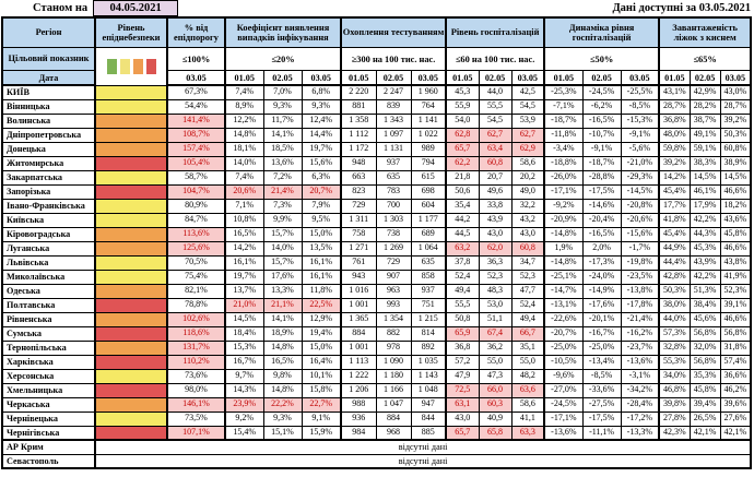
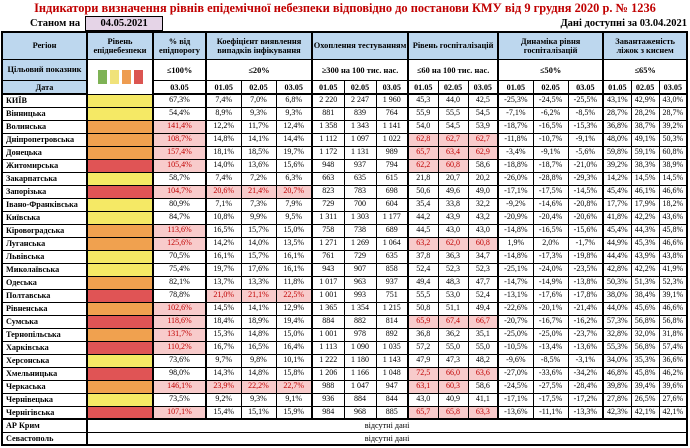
+ Індикатори визначення рівнів епідемічної небезпеки відповідно до постанови КМУ від 9 грудня 2020 р. № 1236
  Станом на
  04.05.2021
- Дані доступні за 03.05.2021
+ Дані доступні за 03.04.2021
  Регіон	Рівень епіднебезпеки	% від епідпорогу	Коефіцієнт виявлення випадків інфікування	Охоплення тестуванням	Рівень госпіталізацій	Динаміка рівня госпіталізацій	Завантаженість ліжок з киснем
  Цільовий показник		≤100%	≤20%	≥300 на 100 тис. нас.	≤60 на 100 тис. нас.	≤50%	≤65%
  Дата	03.05	01.05	02.05	03.05	01.05	02.05	03.05	01.05	02.05	03.05	01.05	02.05	03.05	01.05	02.05	03.05
  КИЇВ		67,3%	7,4%	7,0%	6,8%	2 220	2 247	1 960	45,3	44,0	42,5	-25,3%	-24,5%	-25,5%	43,1%	42,9%	43,0%
  Вінницька		54,4%	8,9%	9,3%	9,3%	881	839	764	55,9	55,5	54,5	-7,1%	-6,2%	-8,5%	28,7%	28,2%	28,7%
  Волинська		141,4%	12,2%	11,7%	12,4%	1 358	1 343	1 141	54,0	54,5	53,9	-18,7%	-16,5%	-15,3%	36,8%	38,7%	39,2%
  Дніпропетровська		108,7%	14,8%	14,1%	14,4%	1 112	1 097	1 022	62,8	62,7	62,7	-11,8%	-10,7%	-9,1%	48,0%	49,1%	50,3%
  Донецька		157,4%	18,1%	18,5%	19,7%	1 172	1 131	989	65,7	63,4	62,9	-3,4%	-9,1%	-5,6%	59,8%	59,1%	60,8%
  Житомирська		105,4%	14,0%	13,6%	15,6%	948	937	794	62,2	60,8	58,6	-18,8%	-18,7%	-21,0%	39,2%	38,3%	38,9%
  Закарпатська		58,7%	7,4%	7,2%	6,3%	663	635	615	21,8	20,7	20,2	-26,0%	-28,8%	-29,3%	14,2%	14,5%	14,5%
  Запорізька		104,7%	20,6%	21,4%	20,7%	823	783	698	50,6	49,6	49,0	-17,1%	-17,5%	-14,5%	45,4%	46,1%	46,6%
  Івано-Франківська		80,9%	7,1%	7,3%	7,9%	729	700	604	35,4	33,8	32,2	-9,2%	-14,6%	-20,8%	17,7%	17,9%	18,2%
  Київська		84,7%	10,8%	9,9%	9,5%	1 311	1 303	1 177	44,2	43,9	43,2	-20,9%	-20,4%	-20,6%	41,8%	42,2%	43,6%
  Кіровоградська		113,6%	16,5%	15,7%	15,0%	758	738	689	44,5	43,0	43,0	-14,8%	-16,5%	-15,6%	45,4%	44,3%	45,8%
  Луганська		125,6%	14,2%	14,0%	13,5%	1 271	1 269	1 064	63,2	62,0	60,8	1,9%	2,0%	-1,7%	44,9%	45,3%	46,6%
  Львівська		70,5%	16,1%	15,7%	16,1%	761	729	635	37,8	36,3	34,7	-14,8%	-17,3%	-19,8%	44,4%	43,9%	43,8%
  Миколаївська		75,4%	19,7%	17,6%	16,1%	943	907	858	52,4	52,3	52,3	-25,1%	-24,0%	-23,5%	42,8%	42,2%	41,9%
- Одеська		82,1%	13,7%	13,3%	11,8%	1 016	963	937	49,4	48,3	47,7	-14,7%	-14,9%	-13,8%	50,3%	51,3%	52,3%
+ Одеська		82,1%	13,7%	13,3%	11,8%	1 017	963	937	49,4	48,3	47,7	-14,7%	-14,9%	-13,8%	50,3%	51,3%	52,3%
  Полтавська		78,8%	21,0%	21,1%	22,5%	1 001	993	751	55,5	53,0	52,4	-13,1%	-17,6%	-17,8%	38,0%	38,4%	39,1%
  Рівненська		102,6%	14,5%	14,1%	12,9%	1 365	1 354	1 215	50,8	51,1	49,4	-22,6%	-20,1%	-21,4%	44,0%	45,6%	46,6%
  Сумська		118,6%	18,4%	18,9%	19,4%	884	882	814	65,9	67,4	66,7	-20,7%	-16,7%	-16,2%	57,3%	56,8%	56,8%
  Тернопільська		131,7%	15,3%	14,8%	15,0%	1 001	978	892	36,8	36,2	35,1	-25,0%	-25,0%	-23,7%	32,8%	32,0%	31,8%
  Харківська		110,2%	16,7%	16,5%	16,4%	1 113	1 090	1 035	57,2	55,0	55,0	-10,5%	-13,4%	-13,6%	55,3%	56,8%	57,4%
  Херсонська		73,6%	9,7%	9,8%	10,1%	1 222	1 180	1 143	47,9	47,3	48,2	-9,6%	-8,5%	-3,1%	34,0%	35,3%	36,6%
  Хмельницька		98,0%	14,3%	14,8%	15,8%	1 206	1 166	1 048	72,5	66,0	63,6	-27,0%	-33,6%	-34,2%	46,8%	45,8%	46,2%
  Черкаська		146,1%	23,9%	22,2%	22,7%	988	1 047	947	63,1	60,3	58,6	-24,5%	-27,5%	-28,4%	39,8%	39,4%	39,6%
  Чернівецька		73,5%	9,2%	9,3%	9,1%	936	884	844	43,0	40,9	41,1	-17,1%	-17,5%	-17,2%	27,8%	26,5%	27,6%
  Чернігівська		107,1%	15,4%	15,1%	15,9%	984	968	885	65,7	65,8	63,3	-13,6%	-11,1%	-13,3%	42,3%	42,1%	42,1%
  АР Крим	відсутні дані
  Севастополь	відсутні дані
